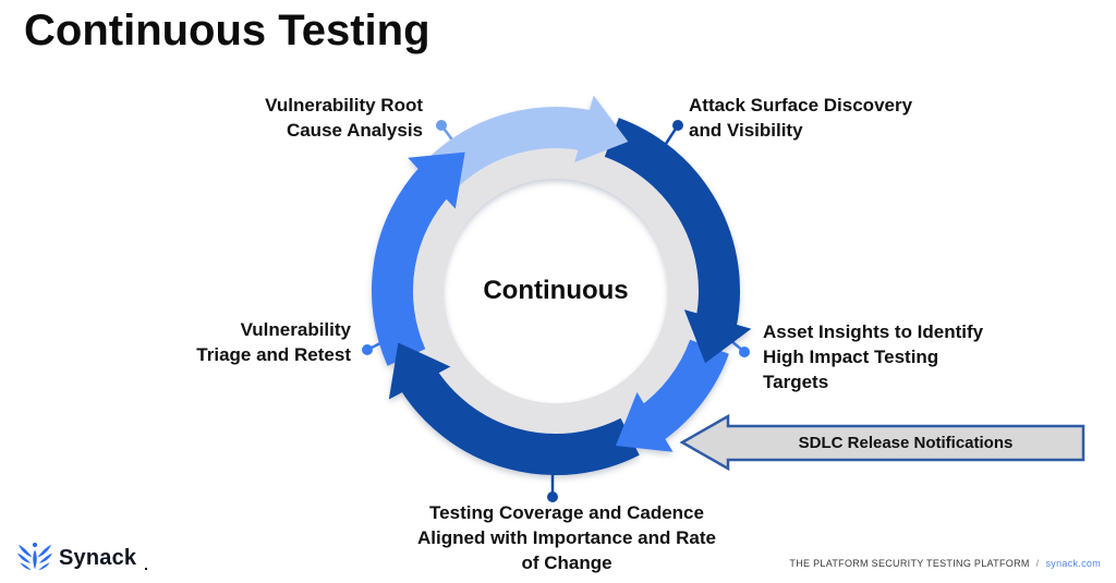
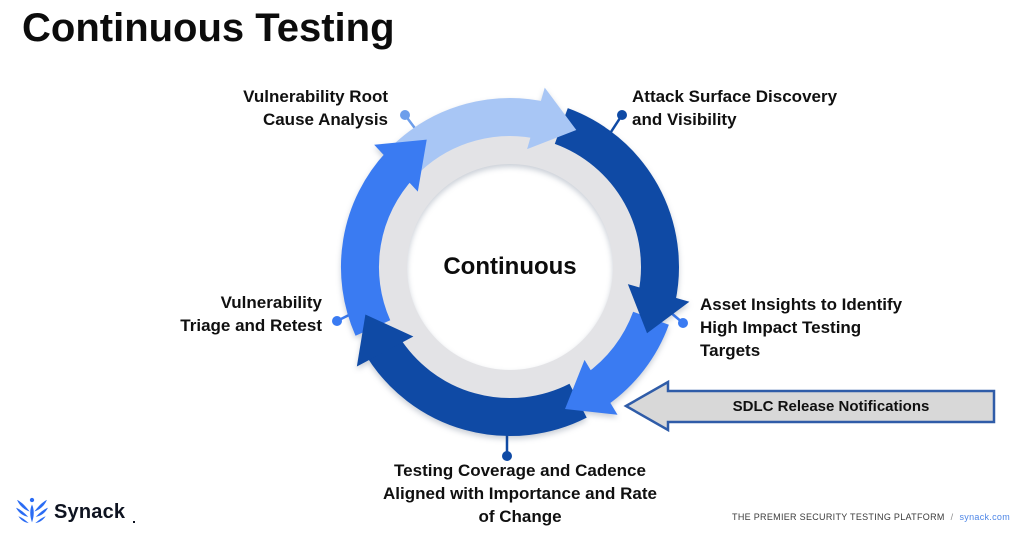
  Continuous Testing
  Continuous
  Vulnerability Root
  Cause Analysis
  Attack Surface Discovery
  and Visibility
  Asset Insights to Identify
  High Impact Testing
  Targets
  Testing Coverage and Cadence
  Aligned with Importance and Rate
  of Change
  Vulnerability
  Triage and Retest
  SDLC Release Notifications
  Synack
- THE PLATFORM SECURITY TESTING PLATFORM
+ THE PREMIER SECURITY TESTING PLATFORM
  /
  synack.com
